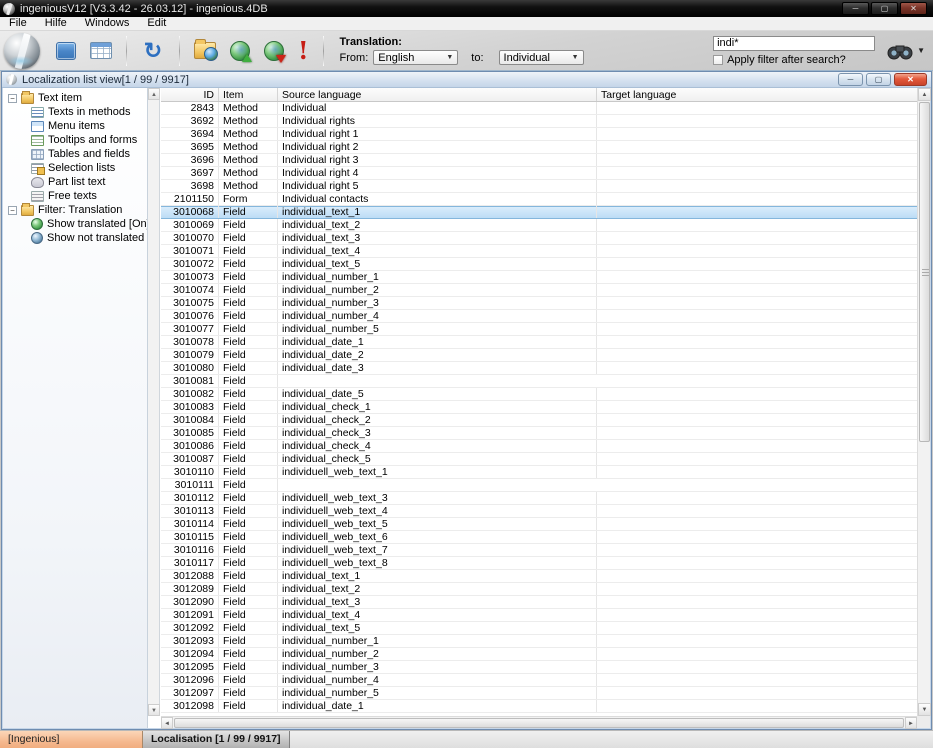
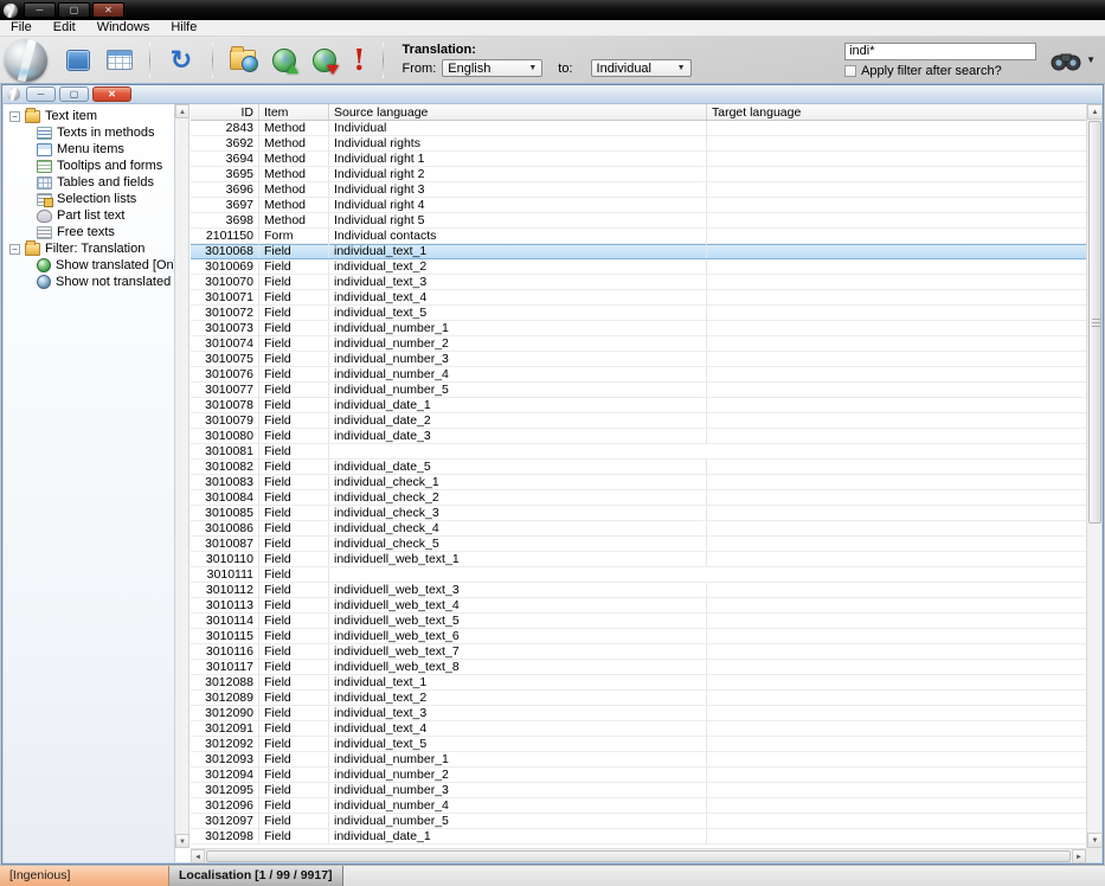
- ingeniousV12 [V3.3.42 - 26.03.12] - ingenious.4DB
  ─
  ▢
  ✕
  File
- Hilfe
+ Edit
  Windows
- Edit
+ Hilfe
  ↻
  !
  Translation:
  From:
  English
  to:
  Individual
  indi*
  Apply filter after search?
  ▼
- Localization list view[1 / 99 / 9917]
  ─
  ▢
  ✕
  −
  Text item
  Texts in methods
  Menu items
  Tooltips and forms
  Tables and fields
  Selection lists
  Part list text
  Free texts
  −
  Filter: Translation
  Show translated [On
  Show not translated
  ID
  Item
  Source language
  Target language
  2843
  Method
  Individual
  3692
  Method
  Individual rights
  3694
  Method
  Individual right 1
  3695
  Method
  Individual right 2
  3696
  Method
  Individual right 3
  3697
  Method
  Individual right 4
  3698
  Method
  Individual right 5
  2101150
  Form
  Individual contacts
  3010068
  Field
  individual_text_1
  3010069
  Field
  individual_text_2
  3010070
  Field
  individual_text_3
  3010071
  Field
  individual_text_4
  3010072
  Field
  individual_text_5
  3010073
  Field
  individual_number_1
  3010074
  Field
  individual_number_2
  3010075
  Field
  individual_number_3
  3010076
  Field
  individual_number_4
  3010077
  Field
  individual_number_5
  3010078
  Field
  individual_date_1
  3010079
  Field
  individual_date_2
  3010080
  Field
  individual_date_3
  3010081
  Field
  3010082
  Field
  individual_date_5
  3010083
  Field
  individual_check_1
  3010084
  Field
  individual_check_2
  3010085
  Field
  individual_check_3
  3010086
  Field
  individual_check_4
  3010087
  Field
  individual_check_5
  3010110
  Field
  individuell_web_text_1
  3010111
  Field
  3010112
  Field
  individuell_web_text_3
  3010113
  Field
  individuell_web_text_4
  3010114
  Field
  individuell_web_text_5
  3010115
  Field
  individuell_web_text_6
  3010116
  Field
  individuell_web_text_7
  3010117
  Field
  individuell_web_text_8
  3012088
  Field
  individual_text_1
  3012089
  Field
  individual_text_2
  3012090
  Field
  individual_text_3
  3012091
  Field
  individual_text_4
  3012092
  Field
  individual_text_5
  3012093
  Field
  individual_number_1
  3012094
  Field
  individual_number_2
  3012095
  Field
  individual_number_3
  3012096
  Field
  individual_number_4
  3012097
  Field
  individual_number_5
  3012098
  Field
  individual_date_1
  [Ingenious]
  Localisation [1 / 99 / 9917]
